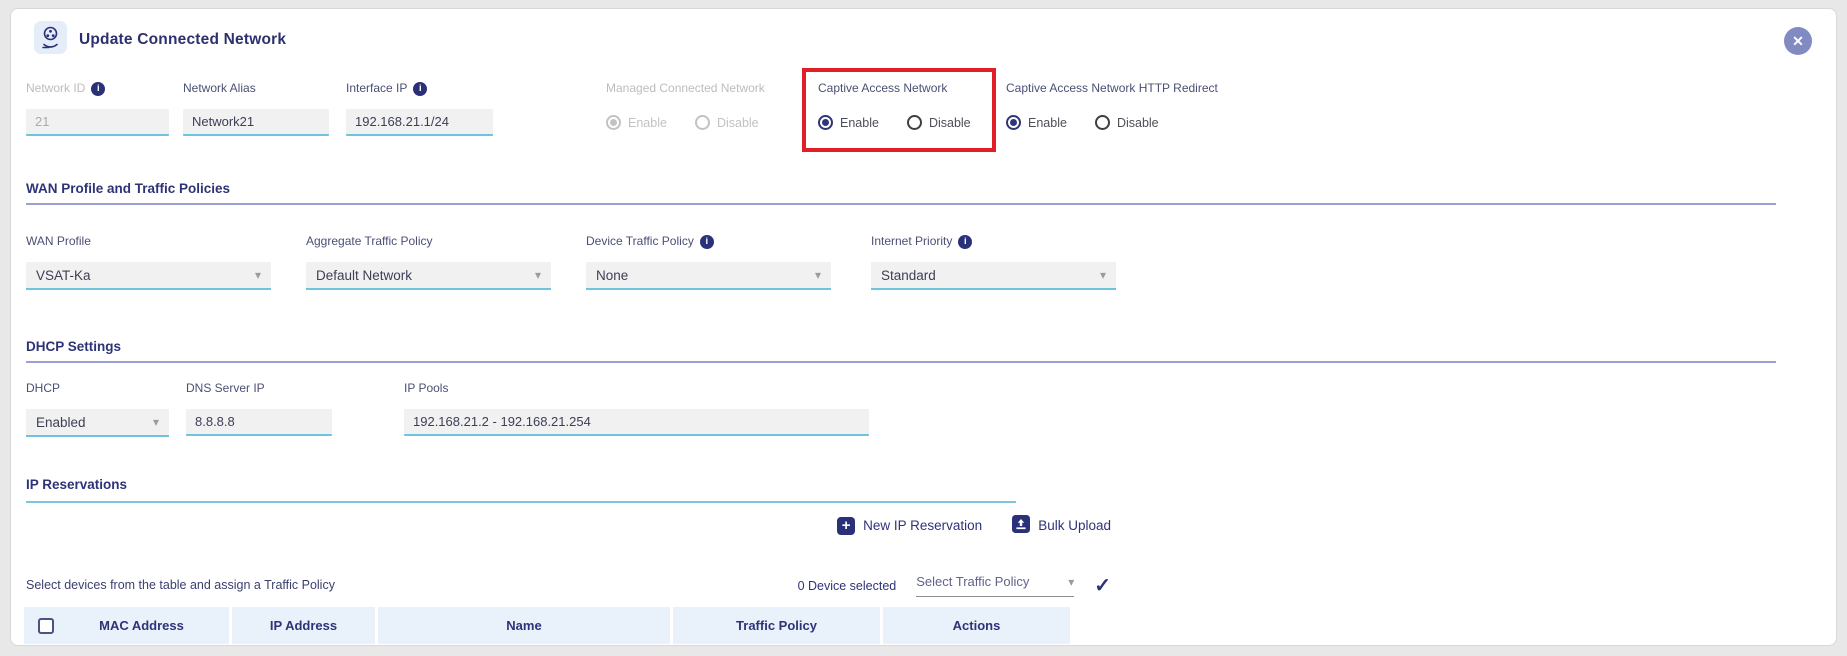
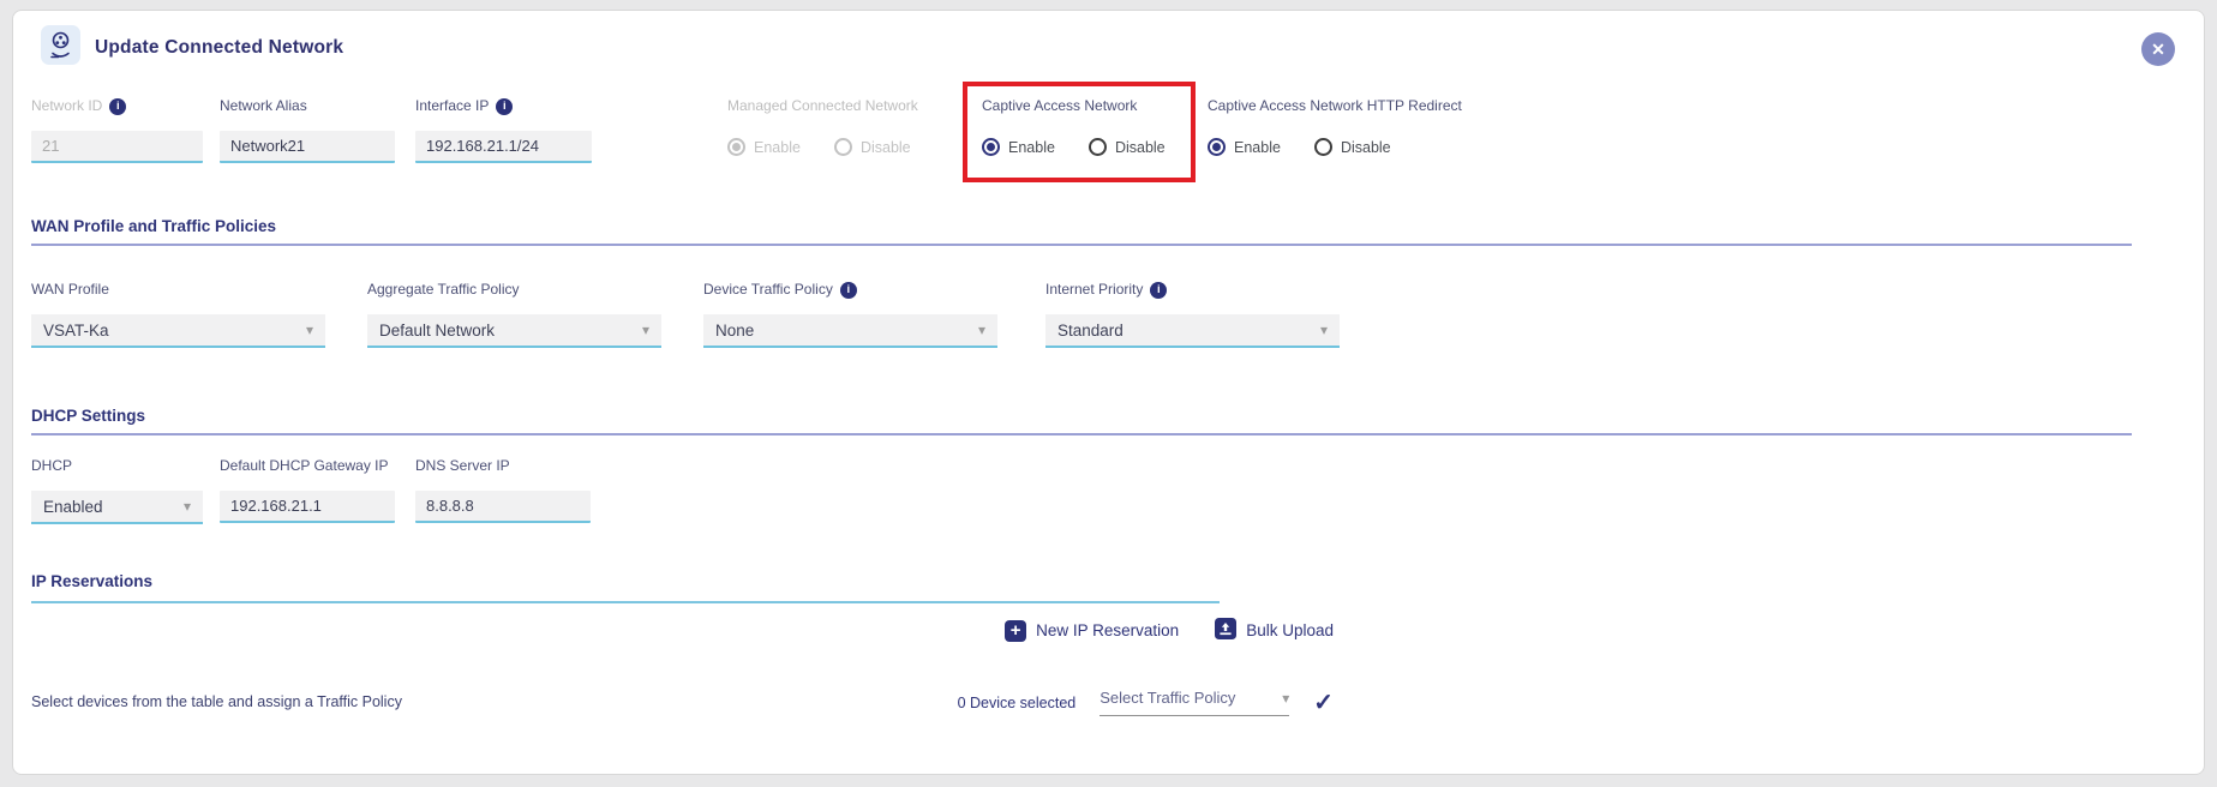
  Update Connected Network
  ✕
  Network ID
  i
  21
  Network Alias
  Network21
  Interface IP
  i
  192.168.21.1/24
  Managed Connected Network
  Enable
  Disable
  Captive Access Network
  Enable
  Disable
  Captive Access Network HTTP Redirect
  Enable
  Disable
  WAN Profile and Traffic Policies
  WAN Profile
  VSAT-Ka
  ▾
  Aggregate Traffic Policy
  Default Network
  ▾
  Device Traffic Policy
  i
  None
  ▾
  Internet Priority
  i
  Standard
  ▾
  DHCP Settings
  DHCP
  Enabled
  ▾
+ Default DHCP Gateway IP
+ 192.168.21.1
  DNS Server IP
  8.8.8.8
- IP Pools
- 192.168.21.2 - 192.168.21.254
  IP Reservations
  +
  New IP Reservation
  Bulk Upload
  Select devices from the table and assign a Traffic Policy
  0 Device selected
  Select Traffic Policy
  ▾
  ✓
- MAC Address
- IP Address
- Name
- Traffic Policy
- Actions
